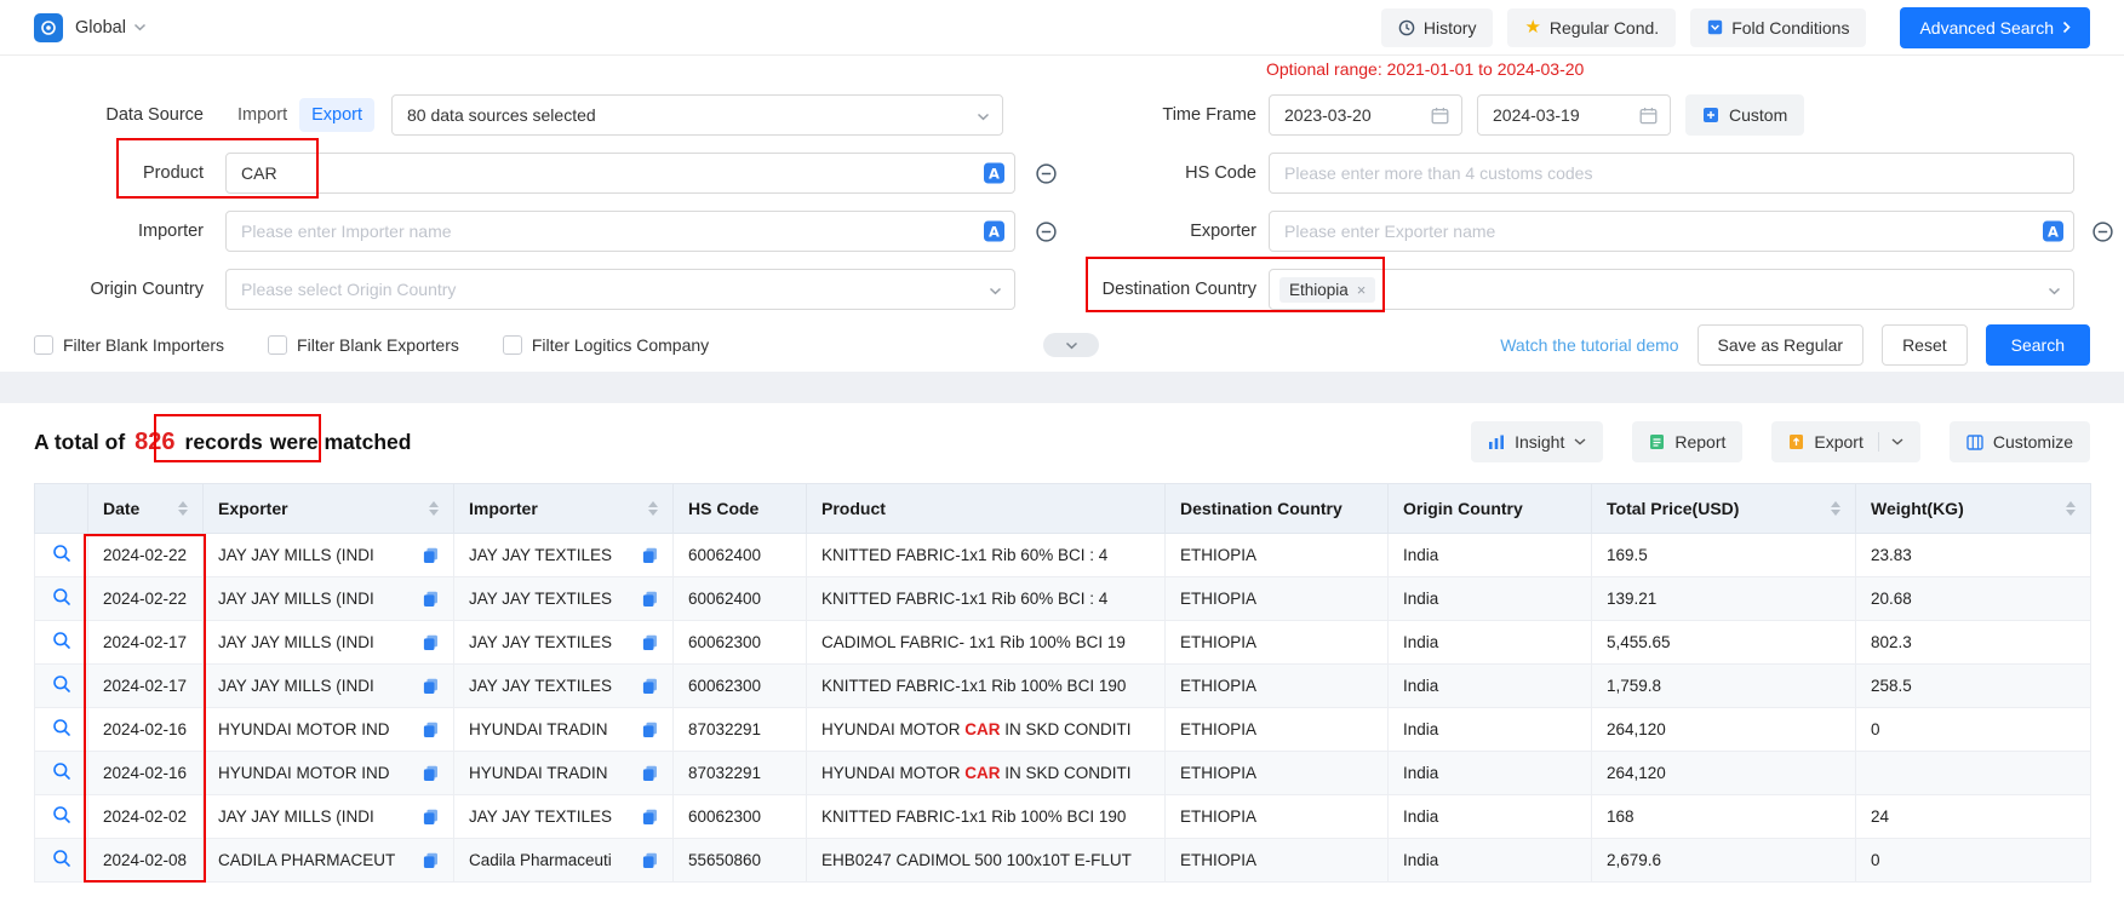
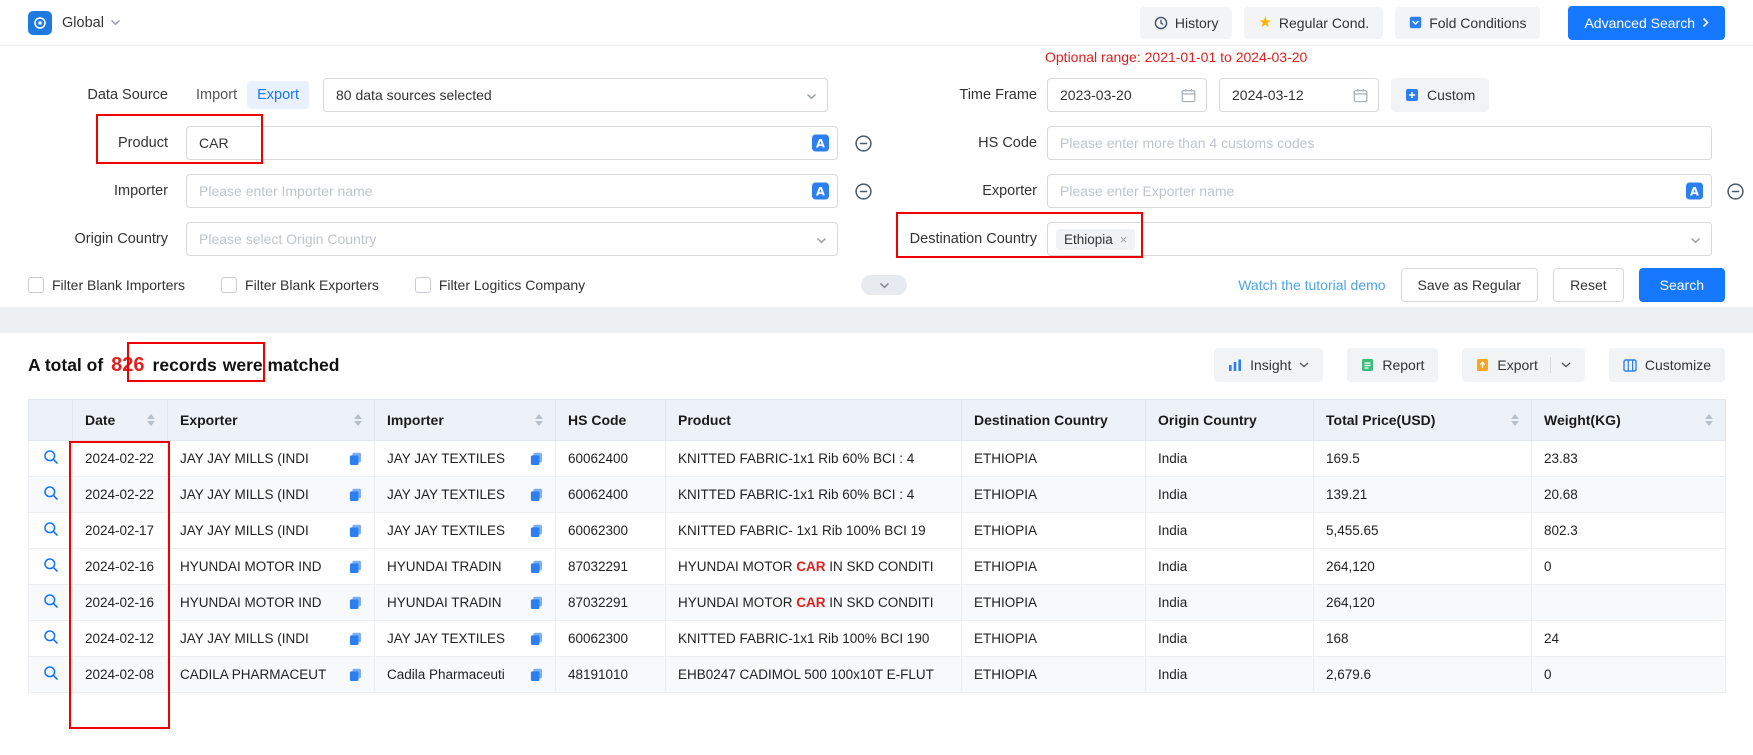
  Global
  History
  ★
  Regular Cond.
  Fold Conditions
  Advanced Search
  Optional range: 2021-01-01 to 2024-03-20
  Data Source
  Import
  Export
  80 data sources selected
  Time Frame
  2023-03-20
- 2024-03-19
+ 2024-03-12
  Custom
  Product
  CAR
  A
  HS Code
  Please enter more than 4 customs codes
  Importer
  Please enter Importer name
  A
  Exporter
  Please enter Exporter name
  A
  Origin Country
  Please select Origin Country
  Destination Country
  Ethiopia
  ×
  Filter Blank Importers
  Filter Blank Exporters
  Filter Logitics Company
  Watch the tutorial demo
  Save as Regular
  Reset
  Search
  A total of
  826
  records
  were matched
  Insight
  Report
  Export
  Customize
  	Date	Exporter	Importer	HS Code	Product	Destination Country	Origin Country	Total Price(USD)	Weight(KG)
  	2024-02-22	JAY JAY MILLS (INDI	JAY JAY TEXTILES	60062400	KNITTED FABRIC-1x1 Rib 60% BCI : 4	ETHIOPIA	India	169.5	23.83
  	2024-02-22	JAY JAY MILLS (INDI	JAY JAY TEXTILES	60062400	KNITTED FABRIC-1x1 Rib 60% BCI : 4	ETHIOPIA	India	139.21	20.68
- 	2024-02-17	JAY JAY MILLS (INDI	JAY JAY TEXTILES	60062300	CADIMOL FABRIC- 1x1 Rib 100% BCI 19	ETHIOPIA	India	5,455.65	802.3
+ 	2024-02-17	JAY JAY MILLS (INDI	JAY JAY TEXTILES	60062300	KNITTED FABRIC- 1x1 Rib 100% BCI 19	ETHIOPIA	India	5,455.65	802.3
- 	2024-02-17	JAY JAY MILLS (INDI	JAY JAY TEXTILES	60062300	KNITTED FABRIC-1x1 Rib 100% BCI 190	ETHIOPIA	India	1,759.8	258.5
  	2024-02-16	HYUNDAI MOTOR IND	HYUNDAI TRADIN	87032291	HYUNDAI MOTOR CAR IN SKD CONDITI	ETHIOPIA	India	264,120	0
  	2024-02-16	HYUNDAI MOTOR IND	HYUNDAI TRADIN	87032291	HYUNDAI MOTOR CAR IN SKD CONDITI	ETHIOPIA	India	264,120
- 	2024-02-02	JAY JAY MILLS (INDI	JAY JAY TEXTILES	60062300	KNITTED FABRIC-1x1 Rib 100% BCI 190	ETHIOPIA	India	168	24
+ 	2024-02-12	JAY JAY MILLS (INDI	JAY JAY TEXTILES	60062300	KNITTED FABRIC-1x1 Rib 100% BCI 190	ETHIOPIA	India	168	24
- 	2024-02-08	CADILA PHARMACEUT	Cadila Pharmaceuti	55650860	EHB0247 CADIMOL 500 100x10T E-FLUT	ETHIOPIA	India	2,679.6	0
+ 	2024-02-08	CADILA PHARMACEUT	Cadila Pharmaceuti	48191010	EHB0247 CADIMOL 500 100x10T E-FLUT	ETHIOPIA	India	2,679.6	0
